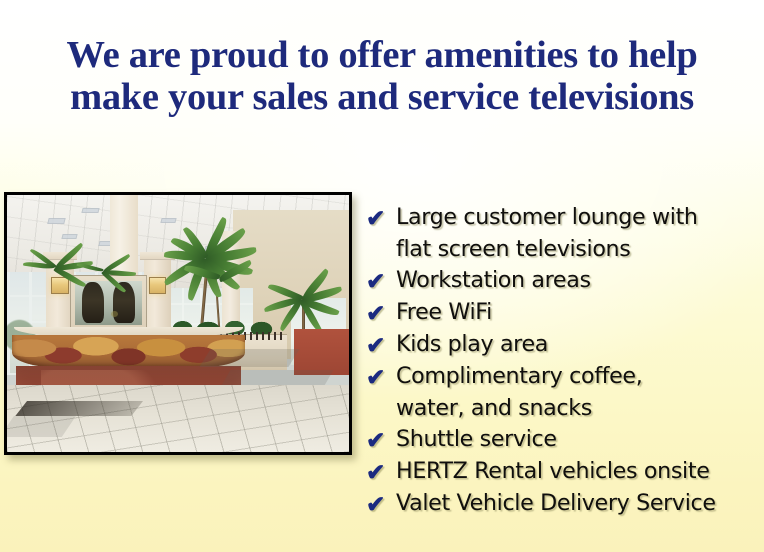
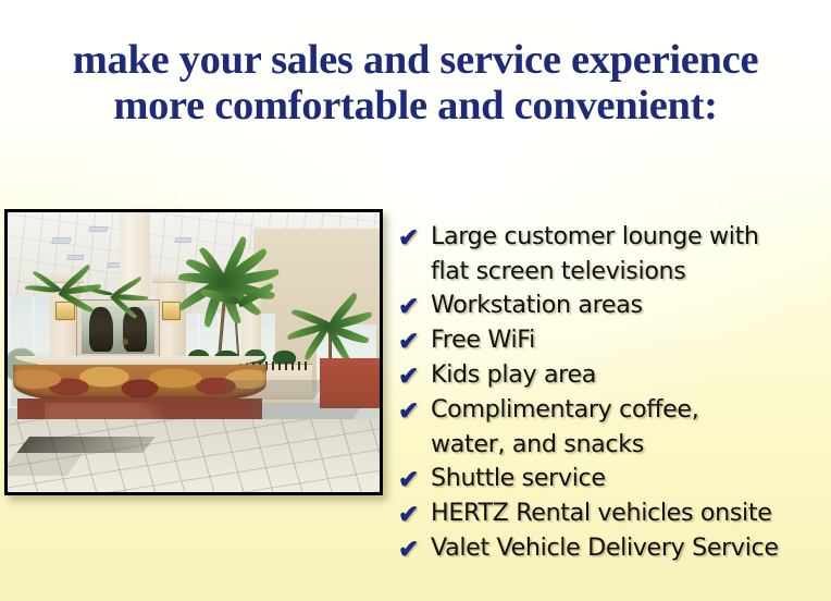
- We are proud to offer amenities to help
- make your sales and service televisions
+ make your sales and service experience
+ more comfortable and convenient:
  ✔
  Large customer lounge with
  flat screen televisions
  ✔
  Workstation areas
  ✔
  Free WiFi
  ✔
  Kids play area
  ✔
  Complimentary coffee,
  water, and snacks
  ✔
  Shuttle service
  ✔
  HERTZ Rental vehicles onsite
  ✔
  Valet Vehicle Delivery Service
